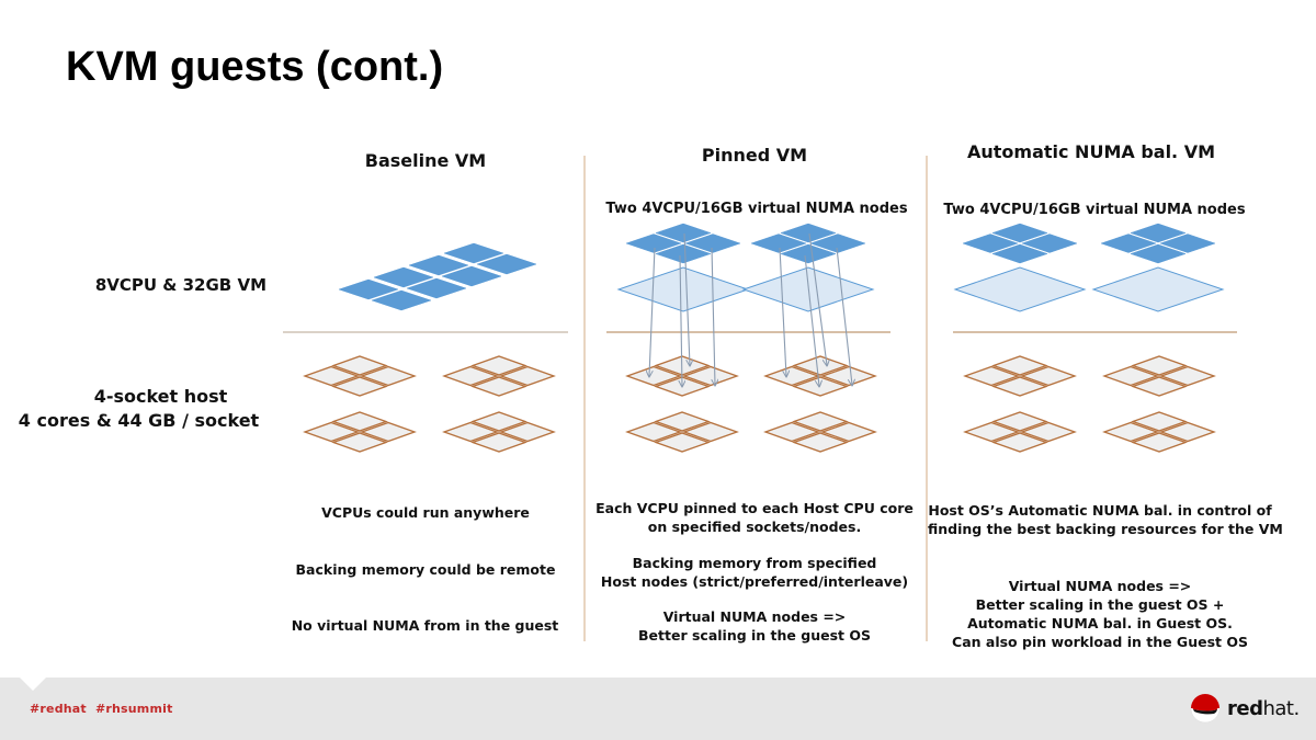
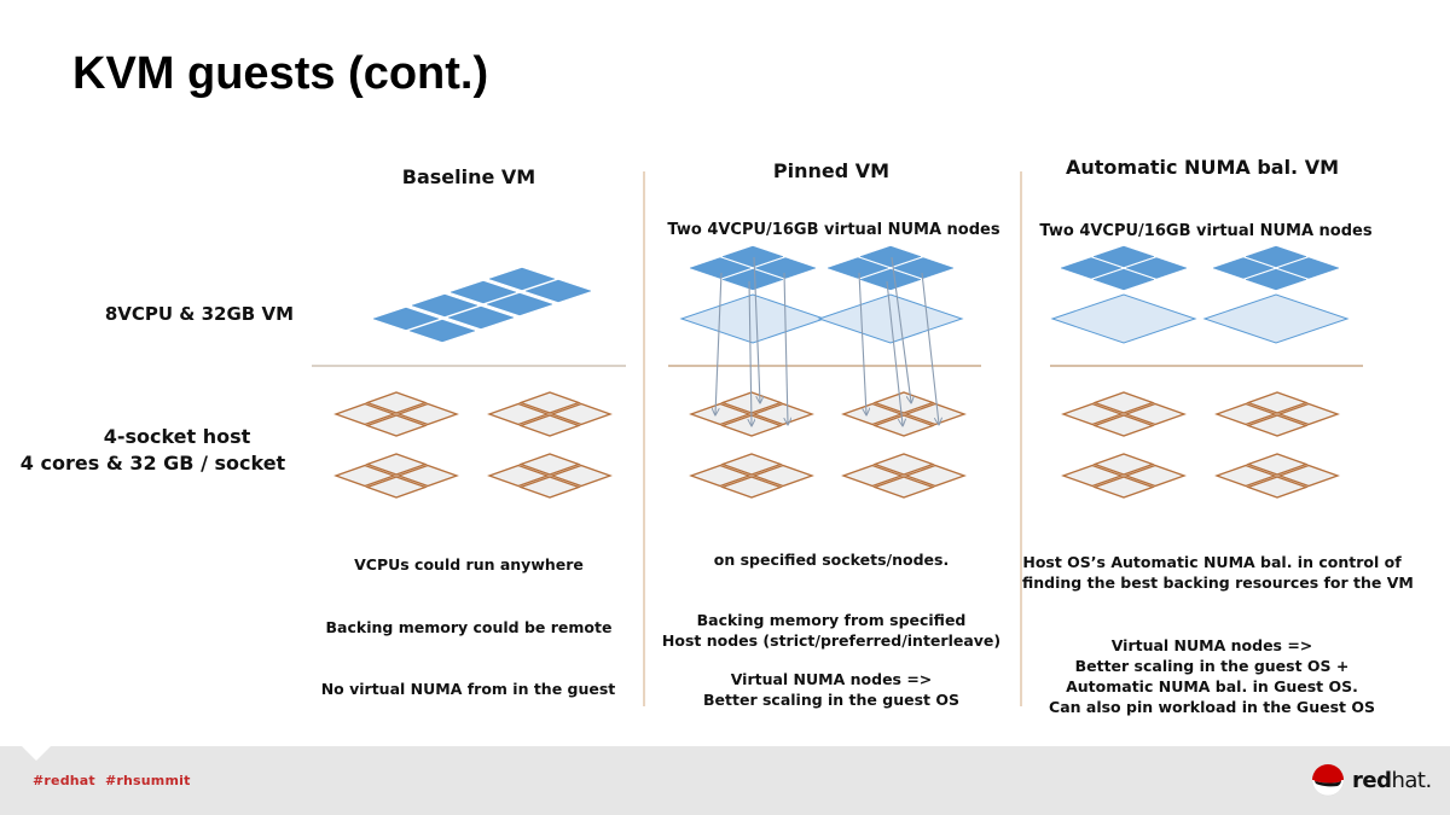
  KVM guests (cont.)
  8VCPU & 32GB VM
  4-socket host
- 4 cores & 44 GB / socket
+ 4 cores & 32 GB / socket
  Baseline VM
  Pinned VM
  Automatic NUMA bal. VM
  Two 4VCPU/16GB virtual NUMA nodes
  Two 4VCPU/16GB virtual NUMA nodes
  VCPUs could run anywhere
  Backing memory could be remote
  No virtual NUMA from in the guest
- Each VCPU pinned to each Host CPU core
  on specified sockets/nodes.
  Backing memory from specified
  Host nodes (strict/preferred/interleave)
  Virtual NUMA nodes =>
  Better scaling in the guest OS
  Host OS’s Automatic NUMA bal. in control of
  finding the best backing resources for the VM
  Virtual NUMA nodes =>
  Better scaling in the guest OS +
  Automatic NUMA bal. in Guest OS.
  Can also pin workload in the Guest OS
  #redhat #rhsummit
  redhat.
